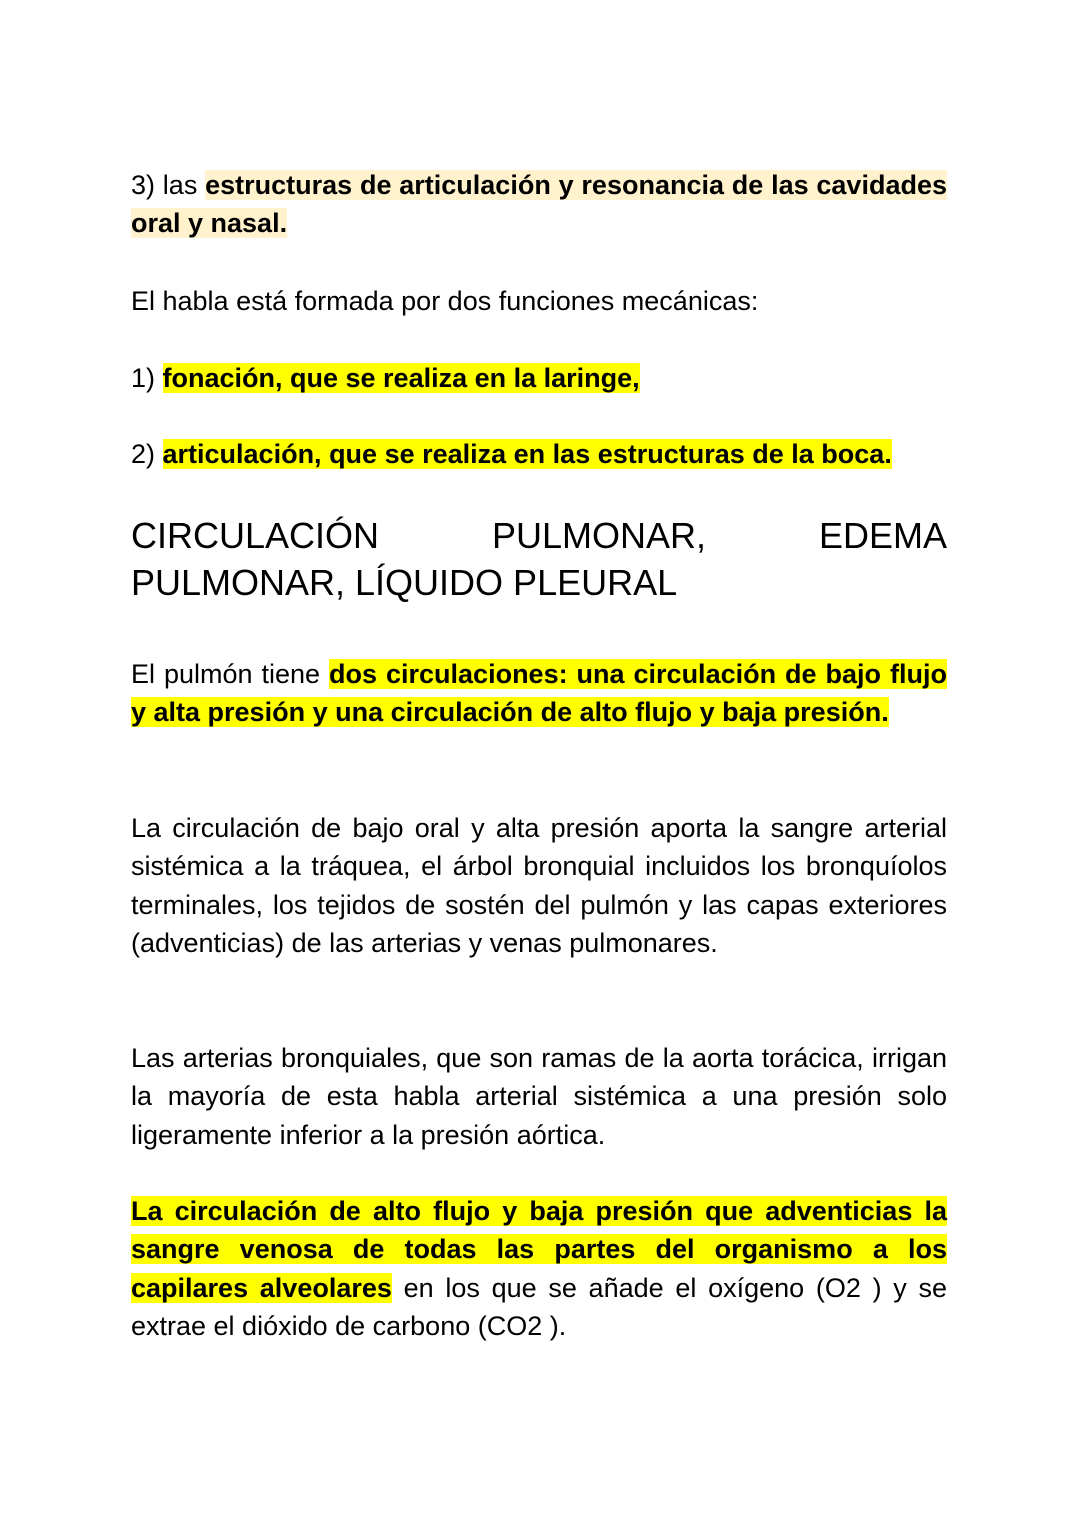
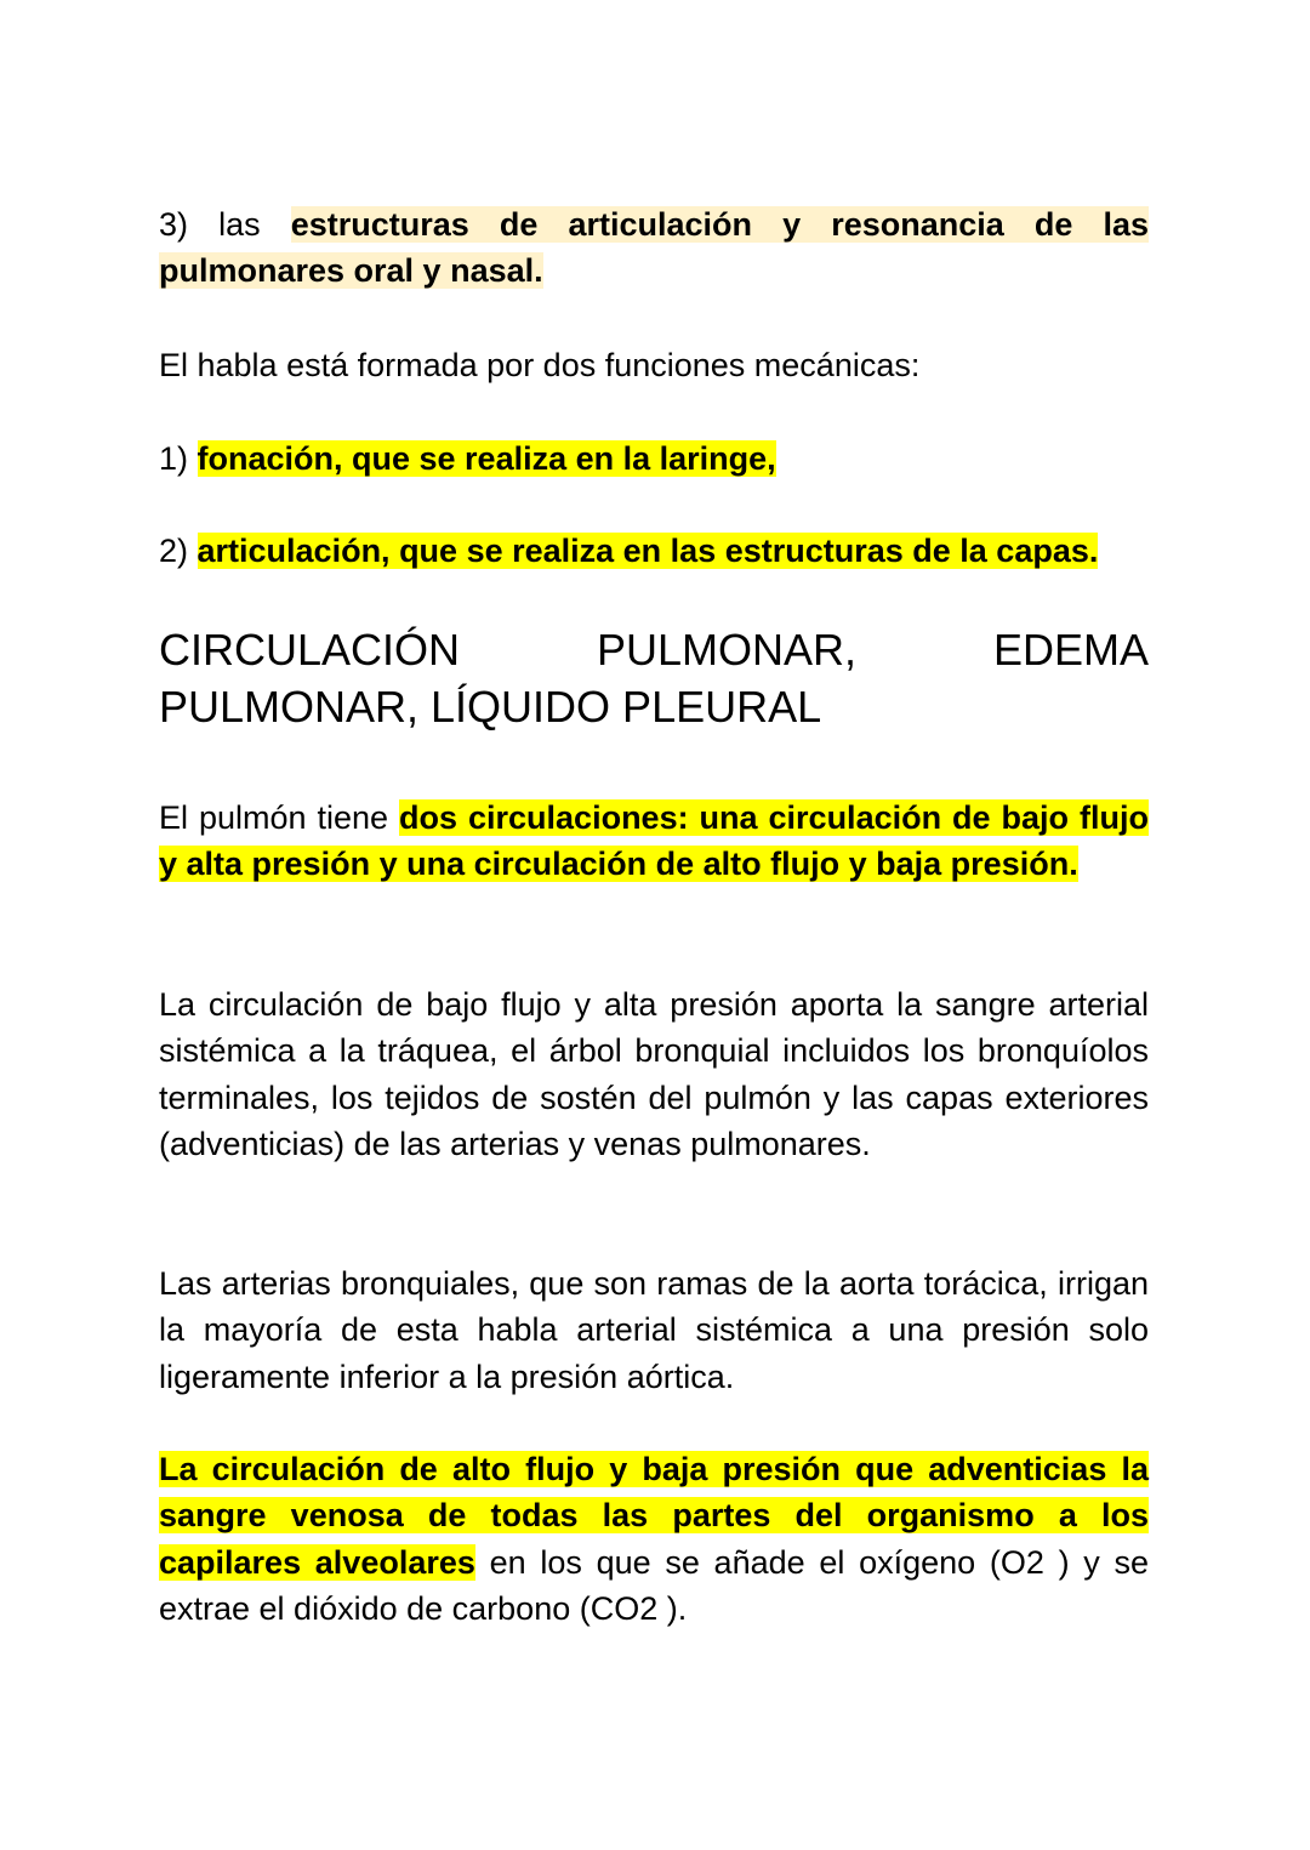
- 3) las estructuras de articulación y resonancia de las cavidades oral y nasal.
+ 3) las estructuras de articulación y resonancia de las pulmonares oral y nasal.
  El habla está formada por dos funciones mecánicas:
  1) fonación, que se realiza en la laringe,
- 2) articulación, que se realiza en las estructuras de la boca.
+ 2) articulación, que se realiza en las estructuras de la capas.
  CIRCULACIÓN PULMONAR, EDEMA PULMONAR, LÍQUIDO PLEURAL
  El pulmón tiene dos circulaciones: una circulación de bajo flujo y alta presión y una circulación de alto flujo y baja presión.
- La circulación de bajo oral y alta presión aporta la sangre arterial sistémica a la tráquea, el árbol bronquial incluidos los bronquíolos terminales, los tejidos de sostén del pulmón y las capas exteriores (adventicias) de las arterias y venas pulmonares.
+ La circulación de bajo flujo y alta presión aporta la sangre arterial sistémica a la tráquea, el árbol bronquial incluidos los bronquíolos terminales, los tejidos de sostén del pulmón y las capas exteriores (adventicias) de las arterias y venas pulmonares.
  Las arterias bronquiales, que son ramas de la aorta torácica, irrigan la mayoría de esta habla arterial sistémica a una presión solo ligeramente inferior a la presión aórtica.
  La circulación de alto flujo y baja presión que adventicias la sangre venosa de todas las partes del organismo a los capilares alveolares en los que se añade el oxígeno (O2 ) y se extrae el dióxido de carbono (CO2 ).
